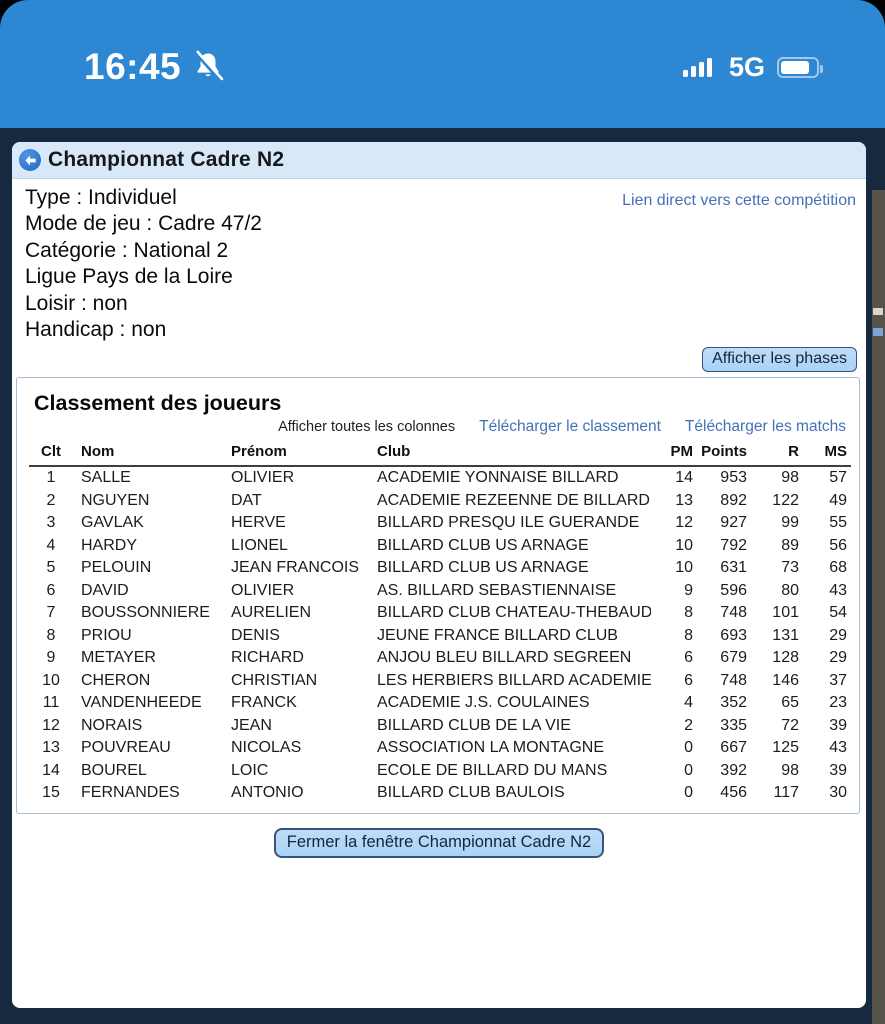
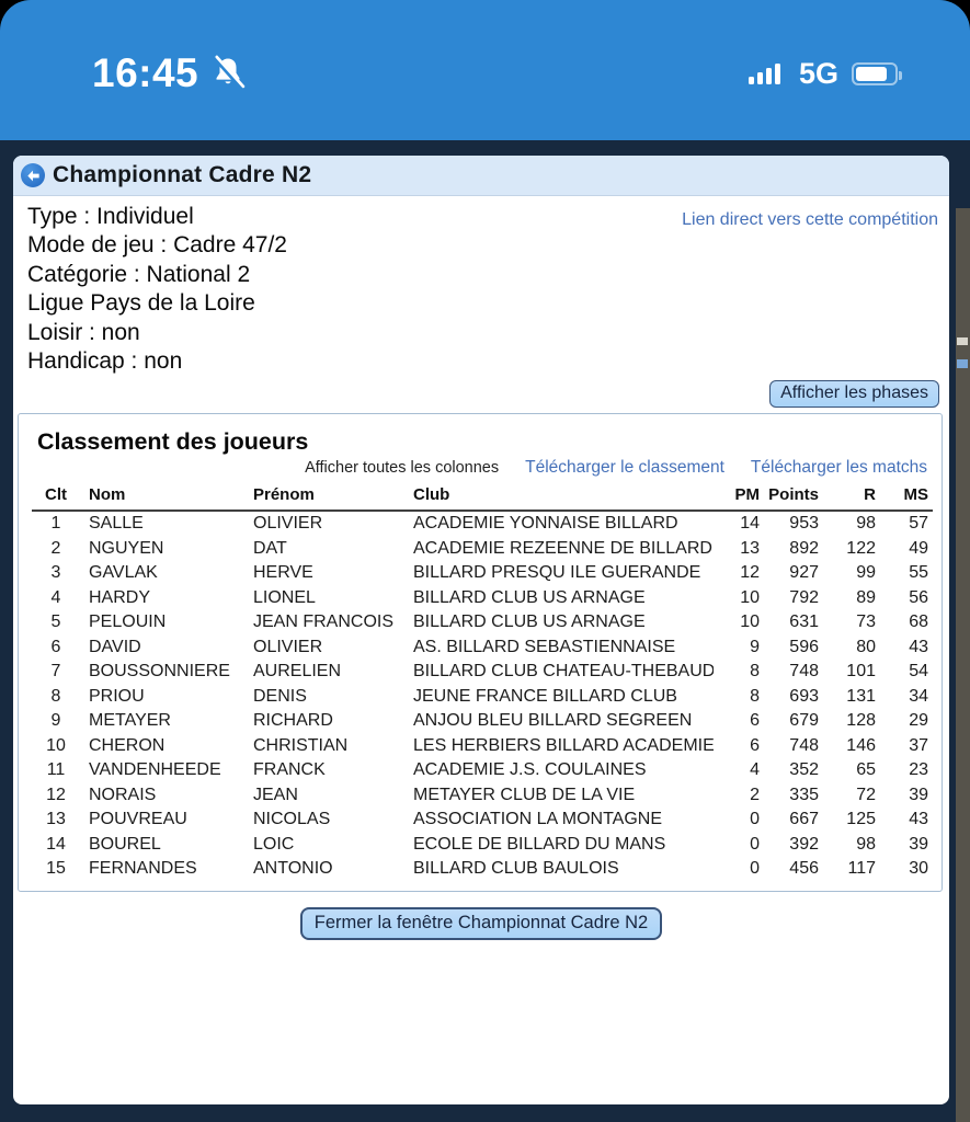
  16:45
  5G
  Championnat Cadre N2
  Lien direct vers cette compétition
  Type : Individuel
  Mode de jeu : Cadre 47/2
  Catégorie : National 2
  Ligue Pays de la Loire
  Loisir : non
  Handicap : non
  Afficher les phases
  Classement des joueurs
  Afficher toutes les colonnes
  Télécharger le classement
  Télécharger les matchs
  Clt	Nom	Prénom	Club	PM	Points	R	MS
  1	SALLE	OLIVIER	ACADEMIE YONNAISE BILLARD	14	953	98	57
  2	NGUYEN	DAT	ACADEMIE REZEENNE DE BILLARD	13	892	122	49
  3	GAVLAK	HERVE	BILLARD PRESQU ILE GUERANDE	12	927	99	55
  4	HARDY	LIONEL	BILLARD CLUB US ARNAGE	10	792	89	56
  5	PELOUIN	JEAN FRANCOIS	BILLARD CLUB US ARNAGE	10	631	73	68
  6	DAVID	OLIVIER	AS. BILLARD SEBASTIENNAISE	9	596	80	43
  7	BOUSSONNIERE	AURELIEN	BILLARD CLUB CHATEAU-THEBAUD	8	748	101	54
- 8	PRIOU	DENIS	JEUNE FRANCE BILLARD CLUB	8	693	131	29
+ 8	PRIOU	DENIS	JEUNE FRANCE BILLARD CLUB	8	693	131	34
  9	METAYER	RICHARD	ANJOU BLEU BILLARD SEGREEN	6	679	128	29
  10	CHERON	CHRISTIAN	LES HERBIERS BILLARD ACADEMIE	6	748	146	37
  11	VANDENHEEDE	FRANCK	ACADEMIE J.S. COULAINES	4	352	65	23
- 12	NORAIS	JEAN	BILLARD CLUB DE LA VIE	2	335	72	39
+ 12	NORAIS	JEAN	METAYER CLUB DE LA VIE	2	335	72	39
  13	POUVREAU	NICOLAS	ASSOCIATION LA MONTAGNE	0	667	125	43
  14	BOUREL	LOIC	ECOLE DE BILLARD DU MANS	0	392	98	39
  15	FERNANDES	ANTONIO	BILLARD CLUB BAULOIS	0	456	117	30
  Fermer la fenêtre Championnat Cadre N2
